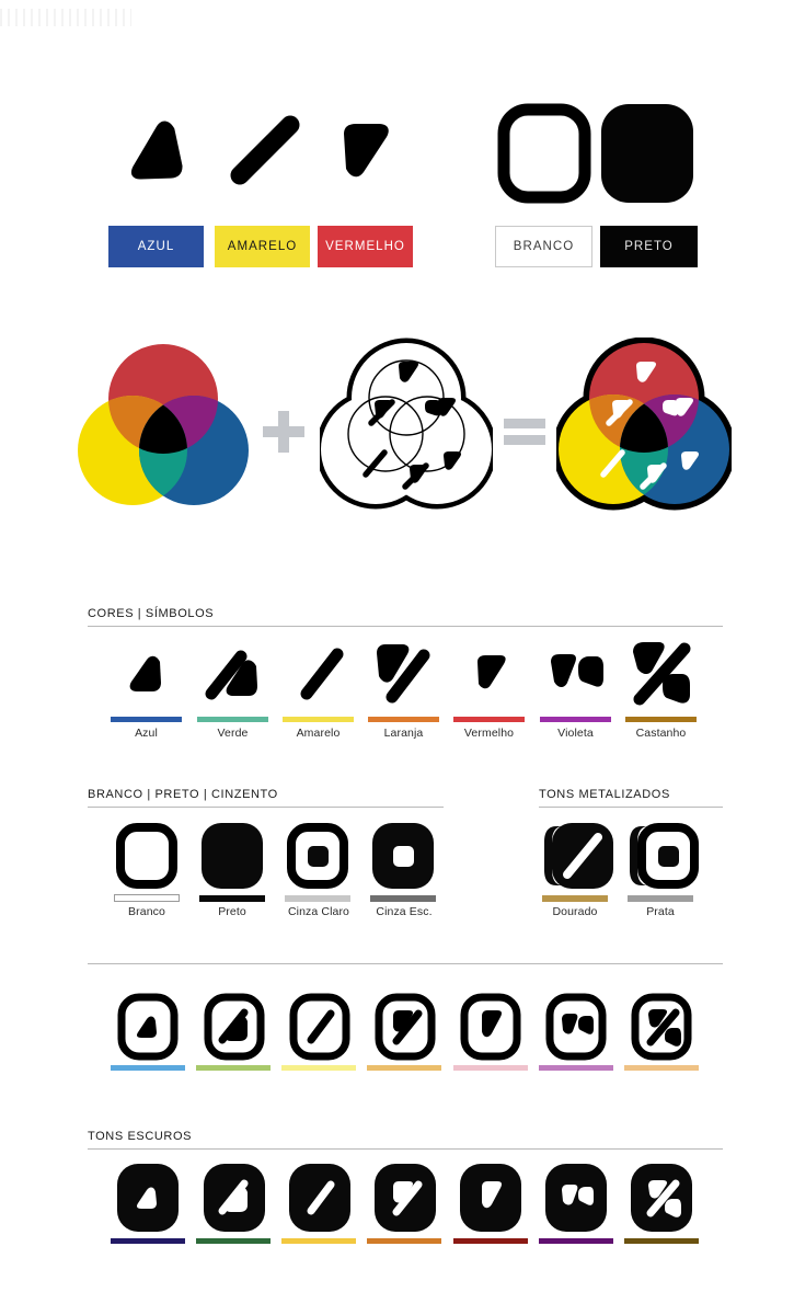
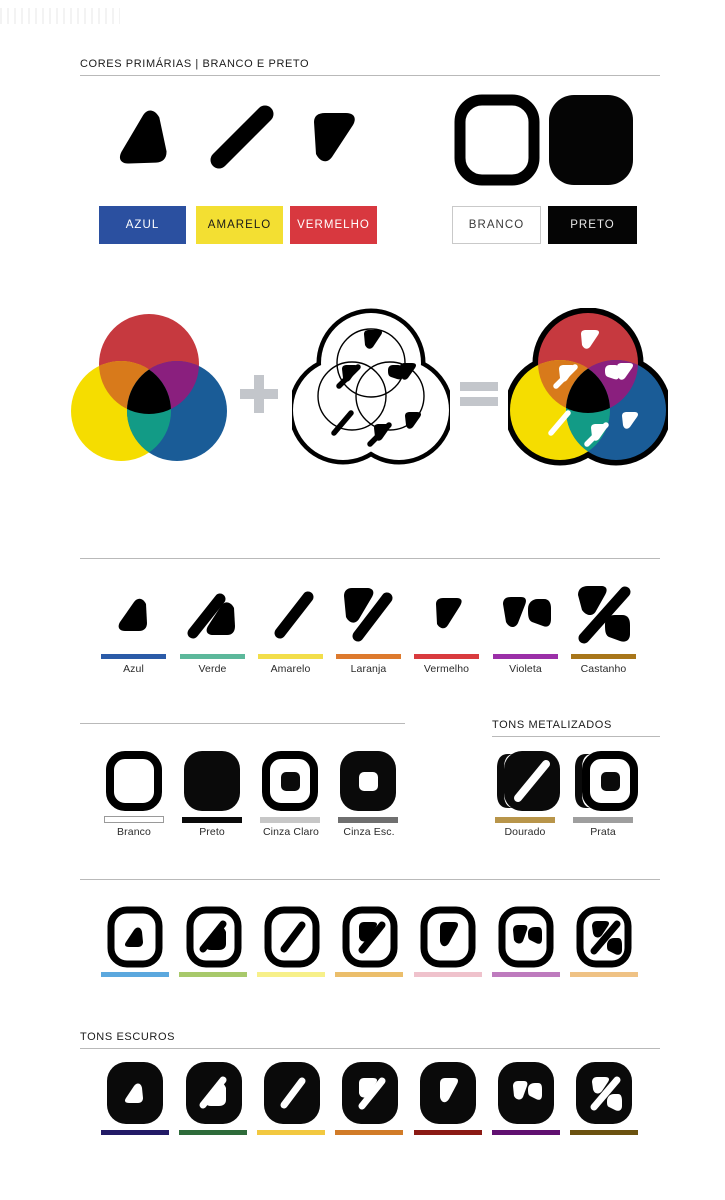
+ CORES PRIMÁRIAS | BRANCO E PRETO
  AZUL
  AMARELO
  VERMELHO
  BRANCO
  PRETO
- CORES | SÍMBOLOS
  Azul
  Verde
  Amarelo
  Laranja
  Vermelho
  Violeta
  Castanho
- BRANCO | PRETO | CINZENTO
  Branco
  Preto
  Cinza Claro
  Cinza Esc.
  TONS METALIZADOS
  Dourado
  Prata
  TONS ESCUROS
